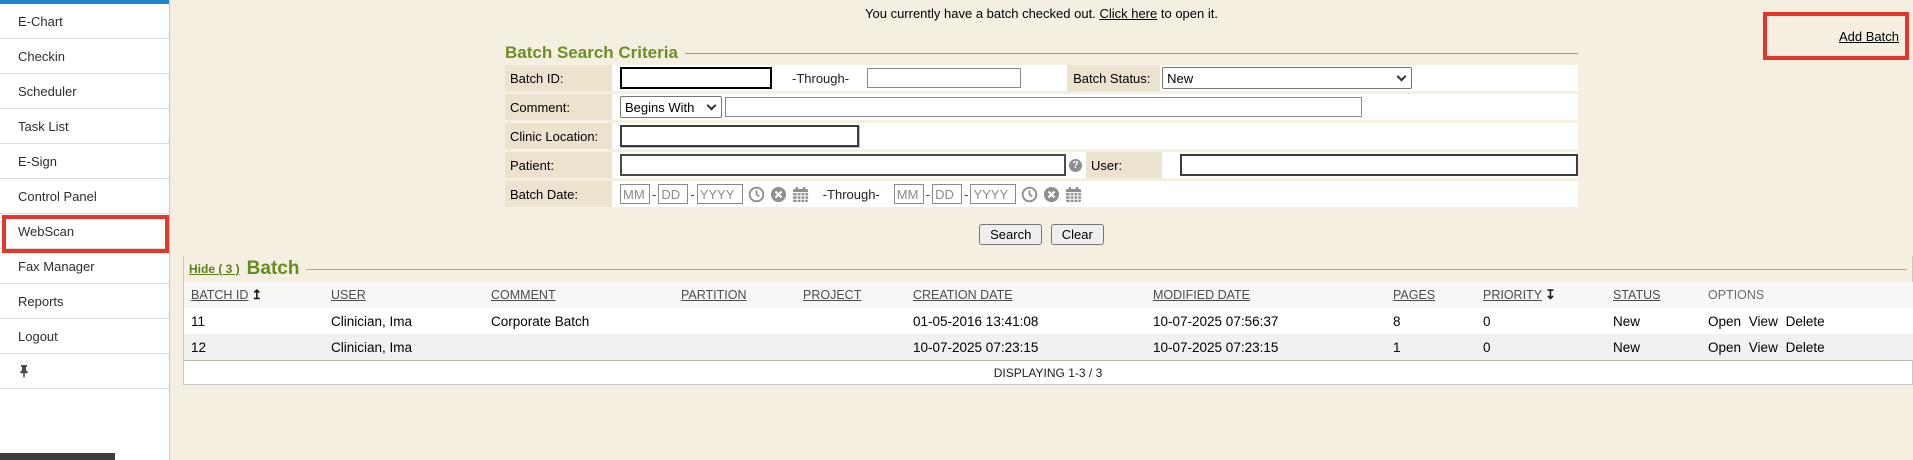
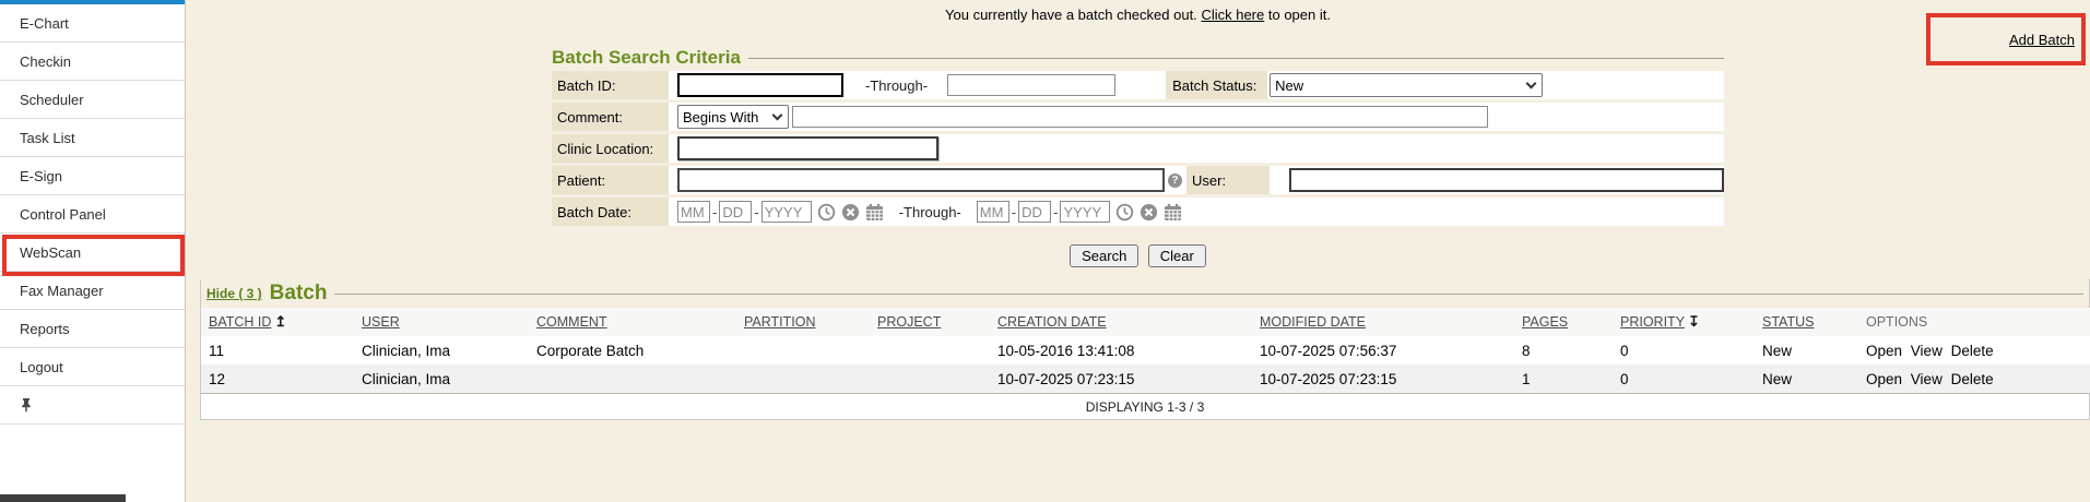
  E-Chart
  Checkin
  Scheduler
  Task List
  E-Sign
  Control Panel
  WebScan
  Fax Manager
  Reports
  Logout
  You currently have a batch checked out. Click here to open it.
  Add Batch
  Batch Search Criteria
  Batch ID:
  -Through-
  Batch Status:
  New
  Comment:
  Begins With
  Clinic Location:
  Patient:
  ?
  User:
  Batch Date:
  MM
  -
  DD
  -
  YYYY
  -Through-
  MM
  -
  DD
  -
  YYYY
  Search Clear
  Hide ( 3 )
  Batch
  BATCH ID ↥	USER	COMMENT	PARTITION	PROJECT	CREATION DATE	MODIFIED DATE	PAGES	PRIORITY ↧	STATUS	OPTIONS
- 11	Clinician, Ima	Corporate Batch			01-05-2016 13:41:08	10-07-2025 07:56:37	8	0	New	Open View Delete
+ 11	Clinician, Ima	Corporate Batch			10-05-2016 13:41:08	10-07-2025 07:56:37	8	0	New	Open View Delete
  12	Clinician, Ima				10-07-2025 07:23:15	10-07-2025 07:23:15	1	0	New	Open View Delete
  DISPLAYING 1-3 / 3
